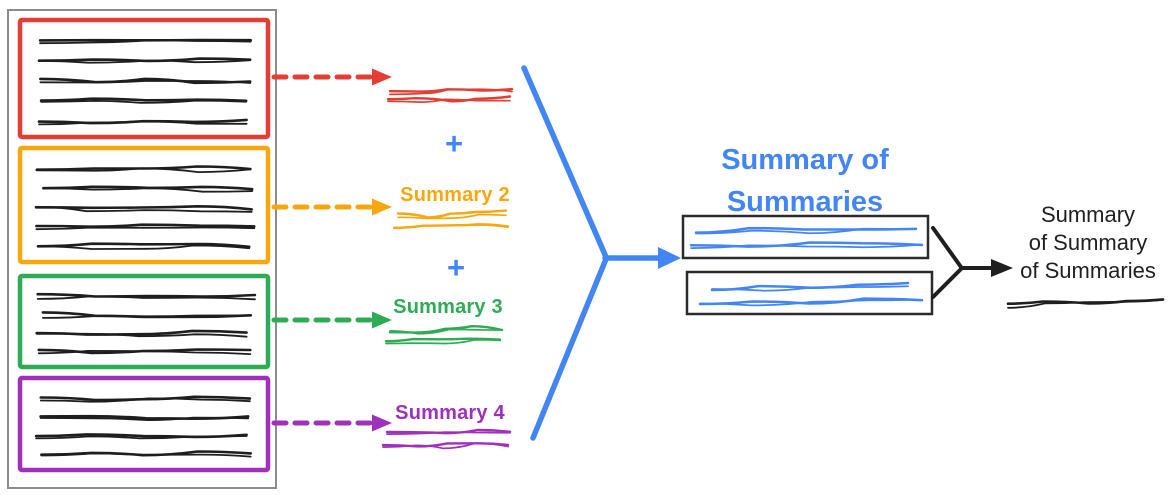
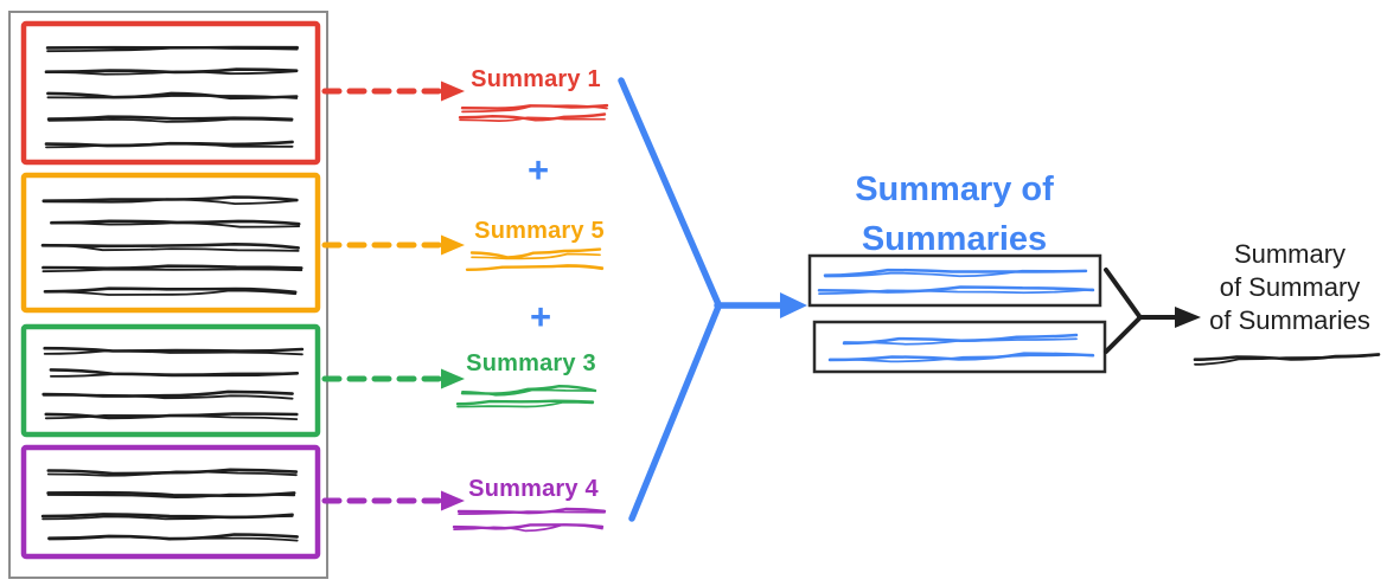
+ Summary 1
  +
- Summary 2
+ Summary 5
  +
  Summary 3
  Summary 4
  Summary of
  Summaries
  Summary
  of Summary
  of Summaries
